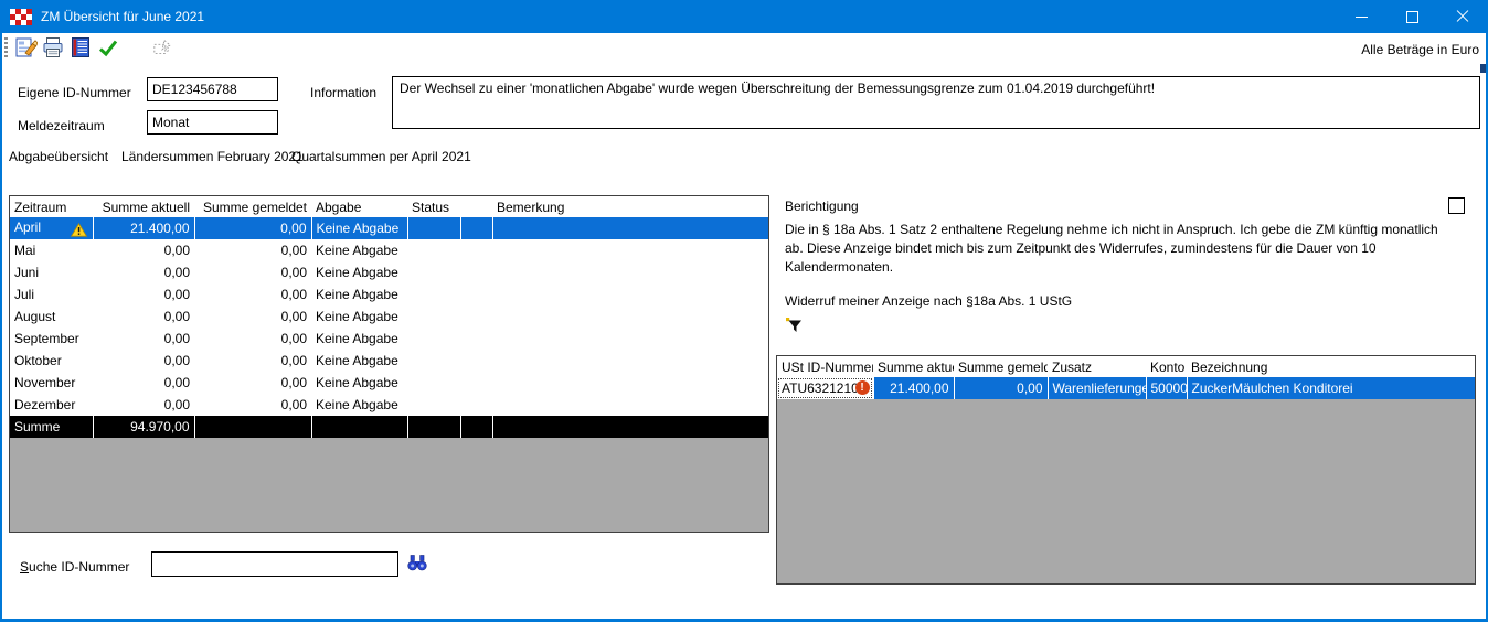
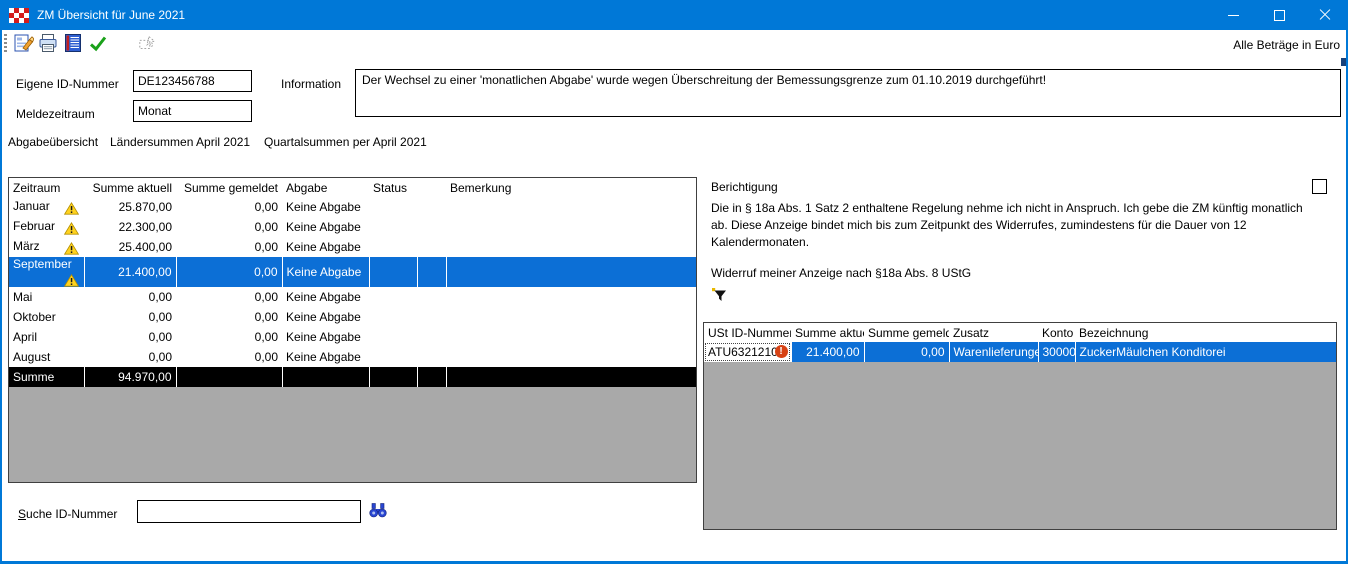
  ZM Übersicht für June 2021
  Alle Beträge in Euro
  Eigene ID-Nummer
  DE123456788
  Meldezeitraum
  Monat
  Information
- Der Wechsel zu einer 'monatlichen Abgabe' wurde wegen Überschreitung der Bemessungsgrenze zum 01.04.2019 durchgeführt!
+ Der Wechsel zu einer 'monatlichen Abgabe' wurde wegen Überschreitung der Bemessungsgrenze zum 01.10.2019 durchgeführt!
  Abgabeübersicht
- Ländersummen February 2021
+ Ländersummen April 2021
  Quartalsummen per April 2021
  Zeitraum	Summe aktuell	Summe gemeldet	Abgabe	Status		Bemerkung
+ Januar	25.870,00	0,00	Keine Abgabe
+ Februar	22.300,00	0,00	Keine Abgabe
+ März	25.400,00	0,00	Keine Abgabe
- April	21.400,00	0,00	Keine Abgabe
+ September	21.400,00	0,00	Keine Abgabe
  Mai	0,00	0,00	Keine Abgabe
- Juni	0,00	0,00	Keine Abgabe
- Juli	0,00	0,00	Keine Abgabe
- August	0,00	0,00	Keine Abgabe
+ Oktober	0,00	0,00	Keine Abgabe
- September	0,00	0,00	Keine Abgabe
+ April	0,00	0,00	Keine Abgabe
- Oktober	0,00	0,00	Keine Abgabe
+ August	0,00	0,00	Keine Abgabe
- November	0,00	0,00	Keine Abgabe
- Dezember	0,00	0,00	Keine Abgabe
  Summe	94.970,00
  Berichtigung
- Die in § 18a Abs. 1 Satz 2 enthaltene Regelung nehme ich nicht in Anspruch. Ich gebe die ZM künftig monatlich ab. Diese Anzeige bindet mich bis zum Zeitpunkt des Widerrufes, zumindestens für die Dauer von 10 Kalendermonaten.
+ Die in § 18a Abs. 1 Satz 2 enthaltene Regelung nehme ich nicht in Anspruch. Ich gebe die ZM künftig monatlich ab. Diese Anzeige bindet mich bis zum Zeitpunkt des Widerrufes, zumindestens für die Dauer von 12 Kalendermonaten.
- Widerruf meiner Anzeige nach §18a Abs. 1 UStG
+ Widerruf meiner Anzeige nach §18a Abs. 8 UStG
  USt ID-Numme	Summe aktu	Summe gemeld	Zusatz	Konto	Bezeichnung
- ATU632121	21.400,00	0,00	Warenlieferung	50000	ZuckerMäulchen Konditorei
+ ATU632121	21.400,00	0,00	Warenlieferung	30000	ZuckerMäulchen Konditorei
  Suche ID-Nummer
